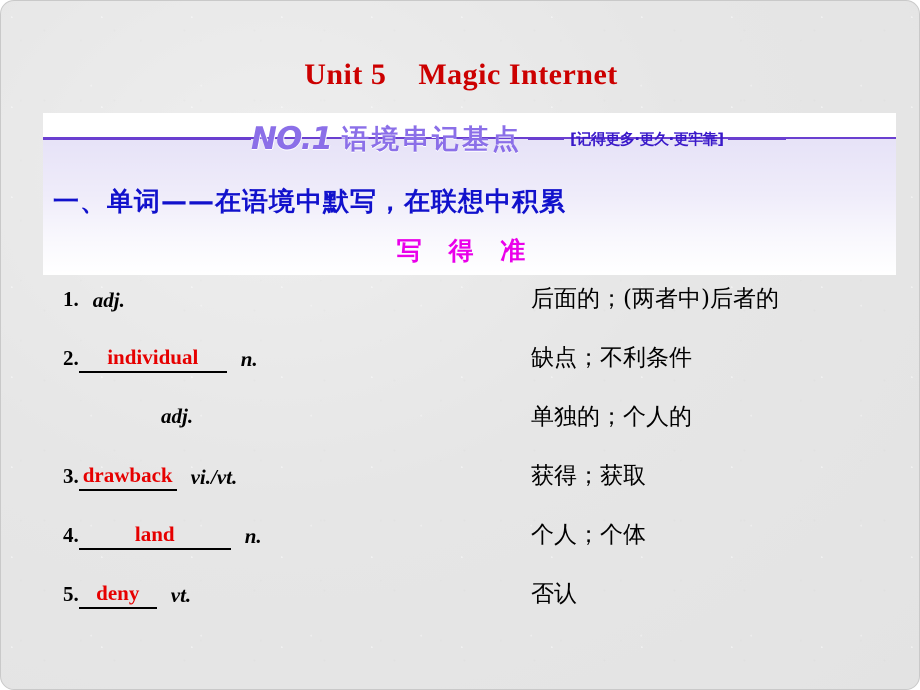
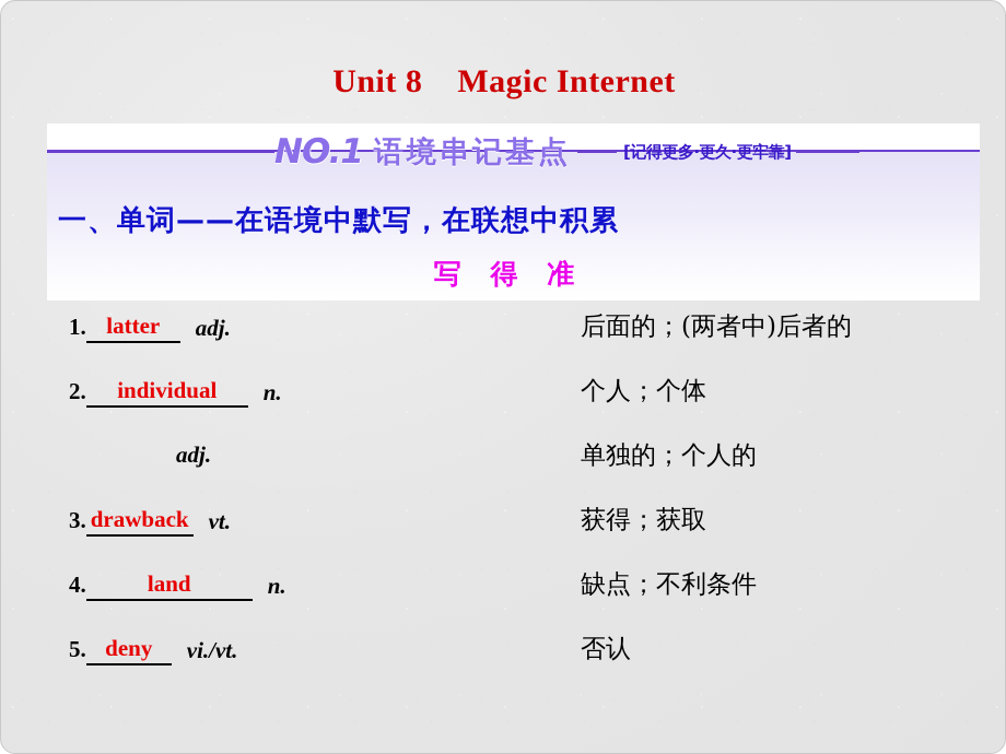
- Unit 5 Magic Internet
+ Unit 8 Magic Internet
  NO.1
  语境串记基点
  [记得更多·更久·更牢靠]
  一、单词——在语境中默写，在联想中积累
  写 得 准
  1.
+ latter
  adj.
  后面的；(两者中)后者的
  2.
  individual
  n.
- 缺点；不利条件
+ 个人；个体
  adj.
  单独的；个人的
  3.
  drawback
- vi./vt.
+ vt.
  获得；获取
  4.
  land
  n.
- 个人；个体
+ 缺点；不利条件
  5.
  deny
- vt.
+ vi./vt.
  否认
